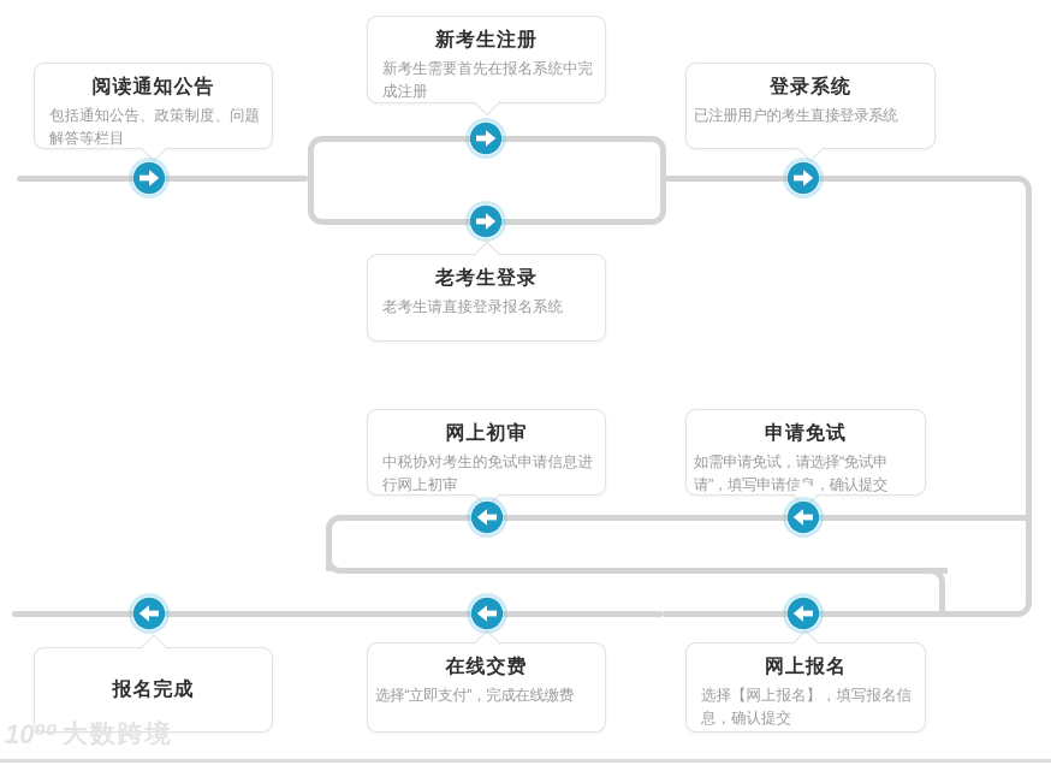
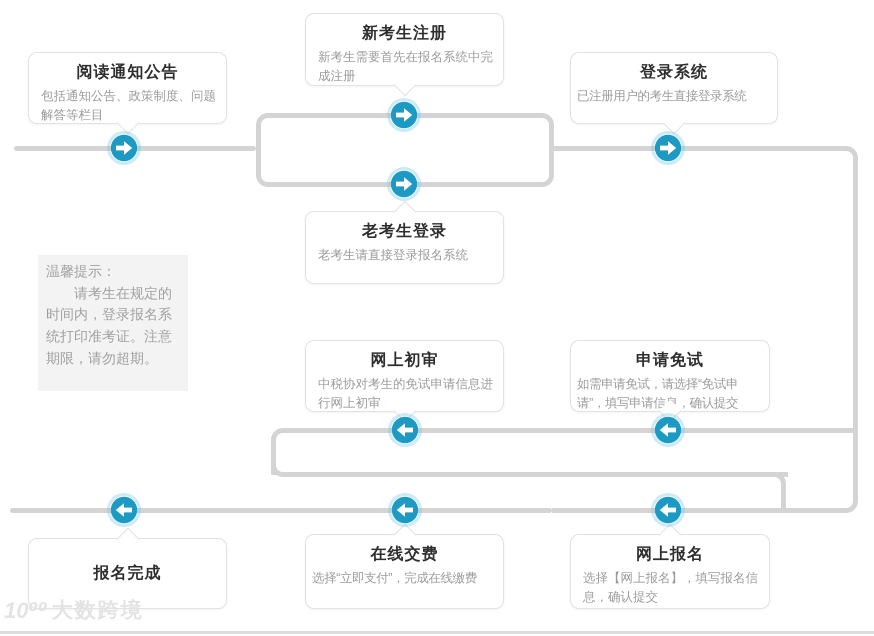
  阅读通知公告
  包括通知公告、政策制度、问题解答等栏目
  新考生注册
  新考生需要首先在报名系统中完成注册
  登录系统
  已注册用户的考生直接登录系统
  老考生登录
  老考生请直接登录报名系统
  网上初审
  中税协对考生的免试申请信息进行网上初审
  申请免试
  如需申请免试，请选择“免试申请”，填写申请信，确认提交
  报名完成
  在线交费
  选择“立即支付”，完成在线缴费
  网上报名
  选择【网上报名】，填写报名信息，确认提交
+ 温馨提示：
+ 请考生在规定的时间内，登录报名系统打印准考证。注意期限，请勿超期。
  10⁰⁰
  大数跨境
